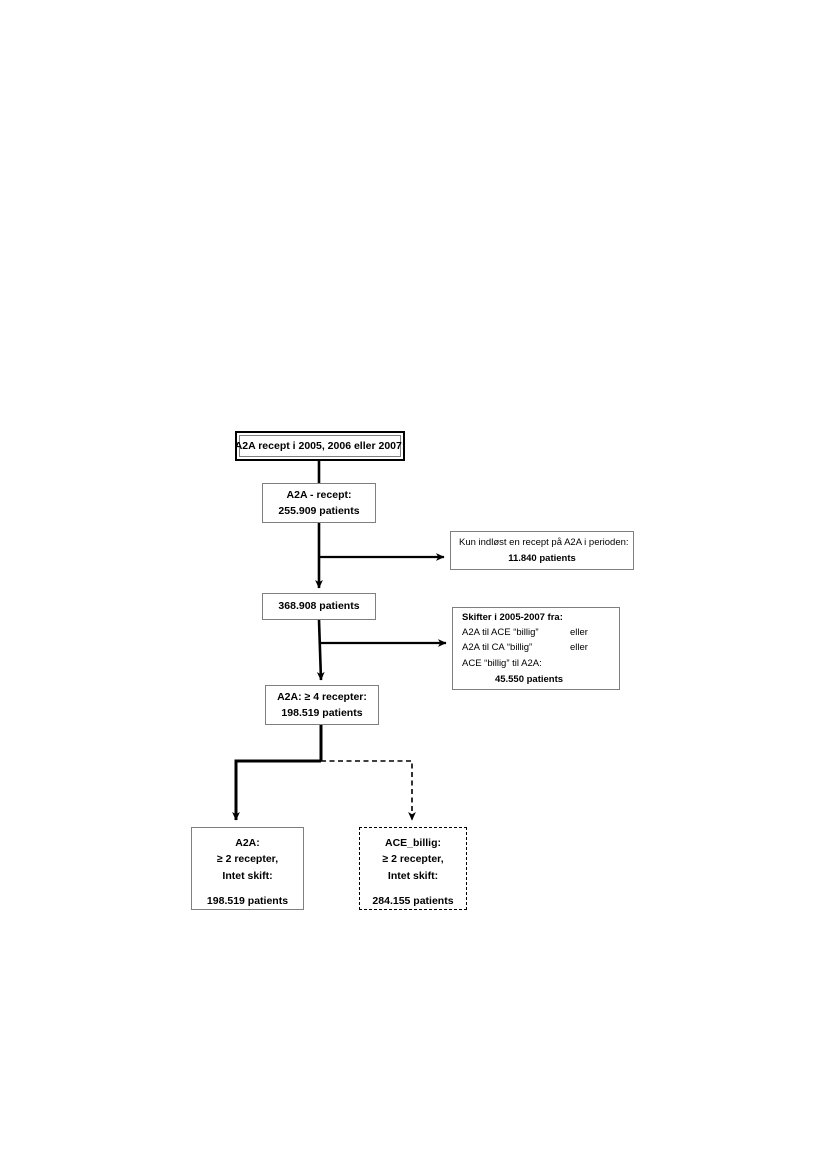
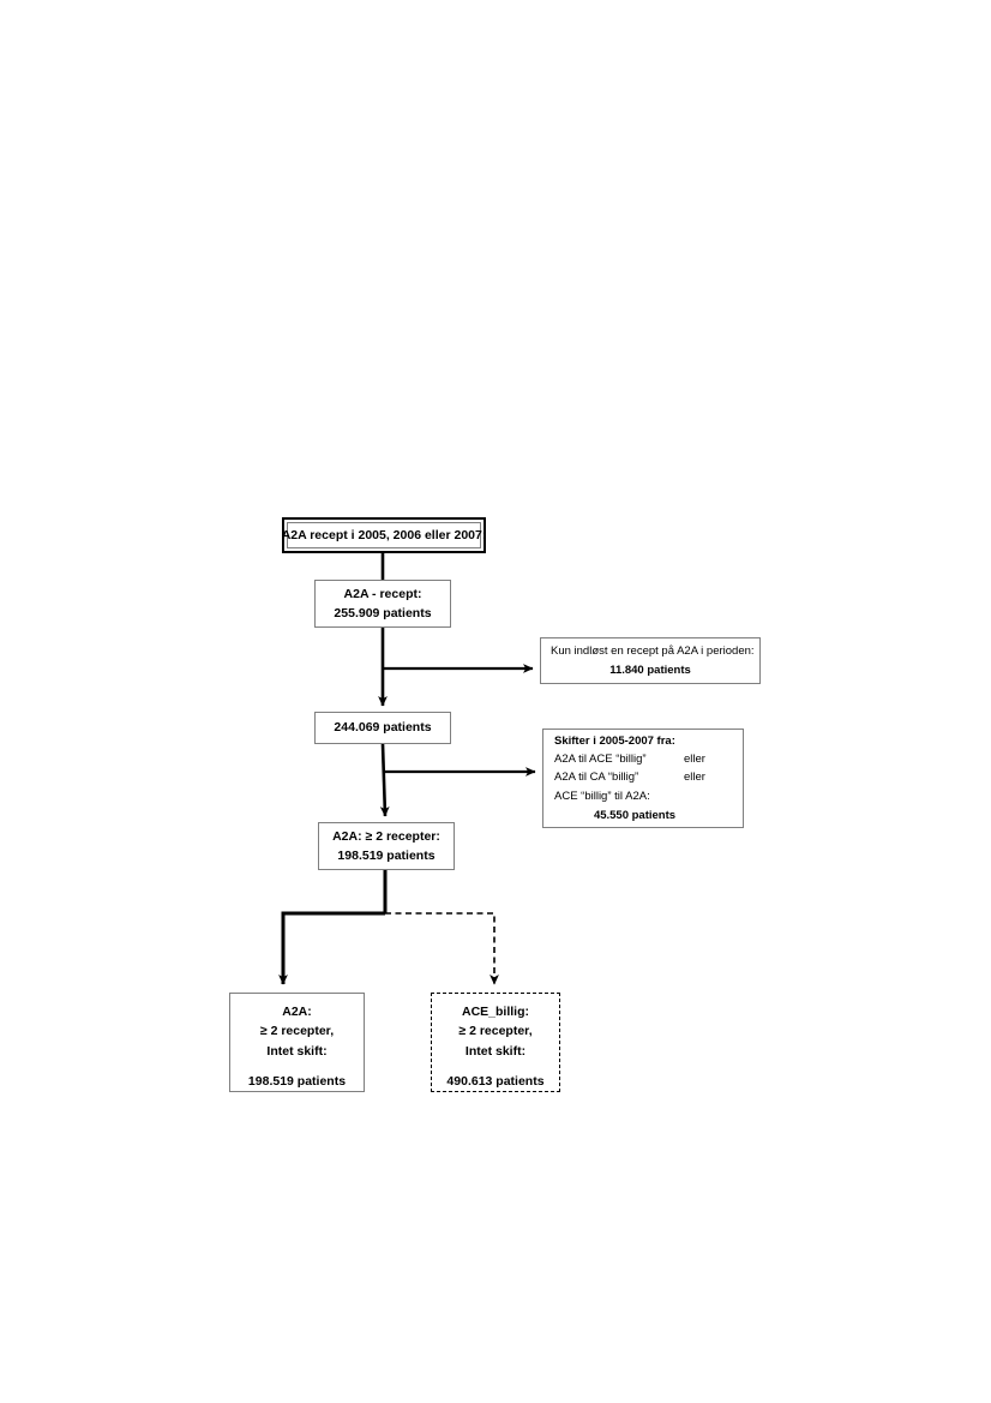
  A2A recept i 2005, 2006 eller 2007:
  A2A - recept:
  255.909 patients
  Kun indløst en recept på A2A i perioden:
  11.840 patients
- 368.908 patients
+ 244.069 patients
  Skifter i 2005-2007 fra:
  A2A til ACE “billig”
  eller
  A2A til CA “billig”
  eller
  ACE “billig” til A2A:
  45.550 patients
- A2A: ≥ 4 recepter:
+ A2A: ≥ 2 recepter:
  198.519 patients
  A2A:
  ≥ 2 recepter,
  Intet skift:
  198.519 patients
  ACE_billig:
  ≥ 2 recepter,
  Intet skift:
- 284.155 patients
+ 490.613 patients
